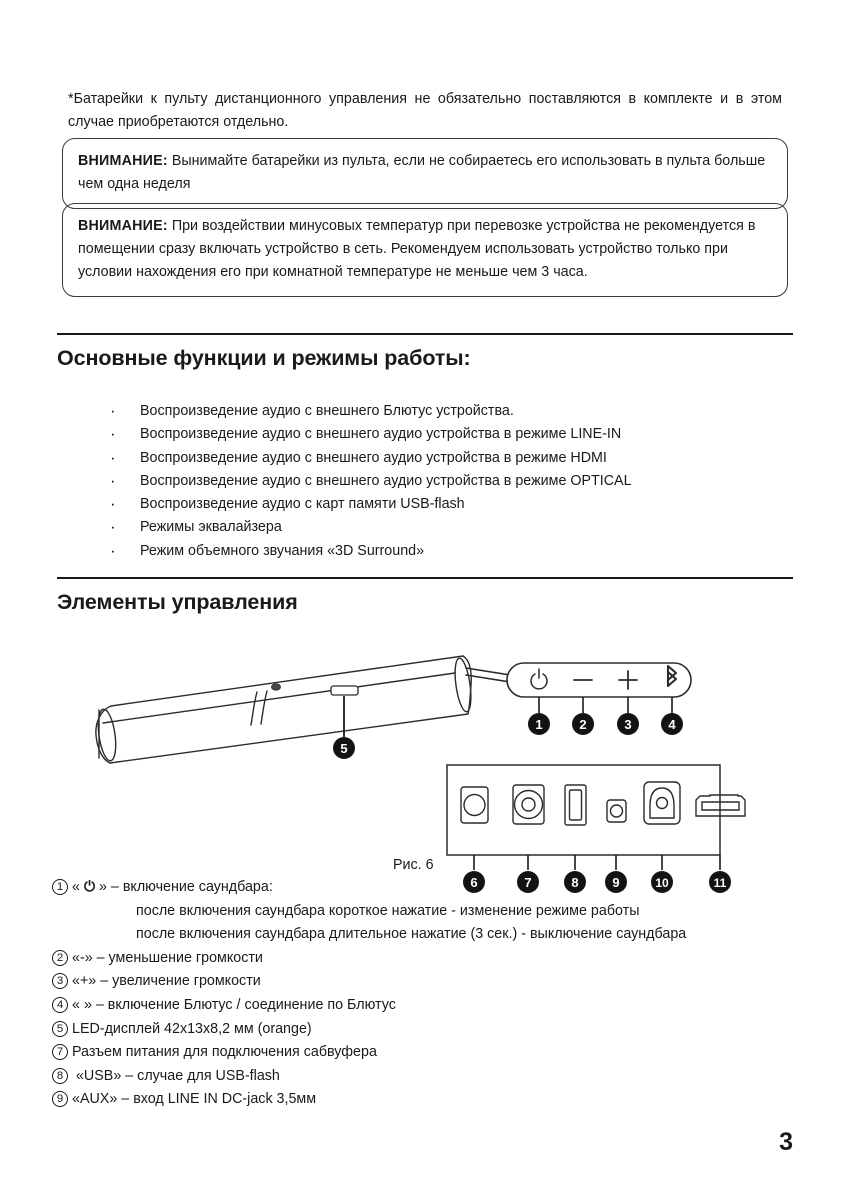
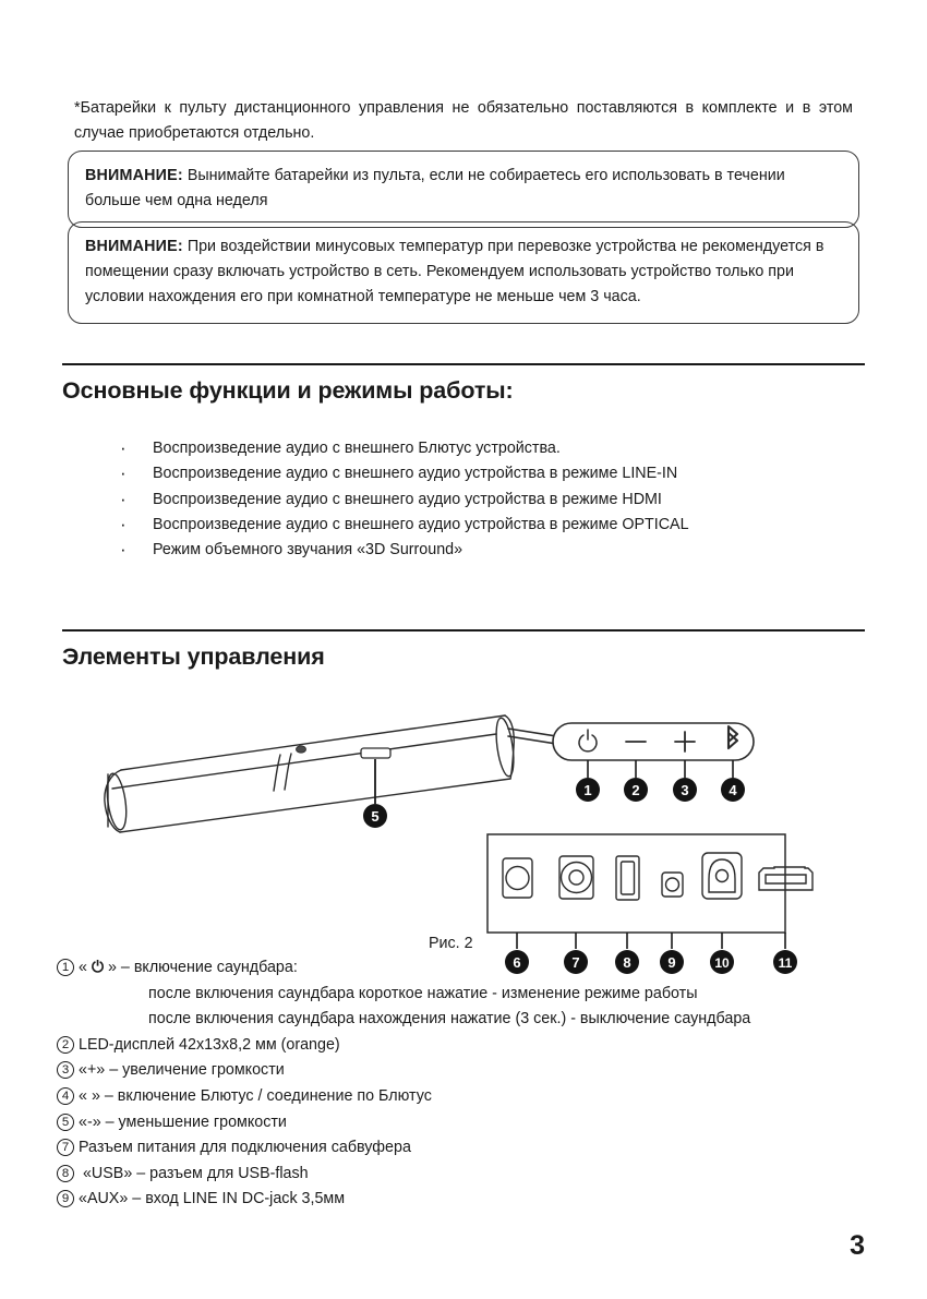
  *Батарейки к пульту дистанционного управления не обязательно поставляются в комплекте и в этом случае приобретаются отдельно.
- ВНИМАНИЕ: Вынимайте батарейки из пульта, если не собираетесь его использовать в пульта больше чем одна неделя
+ ВНИМАНИЕ: Вынимайте батарейки из пульта, если не собираетесь его использовать в течении больше чем одна неделя
  ВНИМАНИЕ: При воздействии минусовых температур при перевозке устройства не рекомендуется в помещении сразу включать устройство в сеть. Рекомендуем использовать устройство только при условии нахождения его при комнатной температуре не меньше чем 3 часа.
  Основные функции и режимы работы:
  Воспроизведение аудио с внешнего Блютус устройства.
  Воспроизведение аудио с внешнего аудио устройства в режиме LINE-IN
  Воспроизведение аудио с внешнего аудио устройства в режиме HDMI
  Воспроизведение аудио с внешнего аудио устройства в режиме OPTICAL
- Воспроизведение аудио с карт памяти USB-flash
- Режимы эквалайзера
  Режим объемного звучания «3D Surround»
  Элементы управления
  1
  2
  3
  4
  5
  6
  7
  8
  9
  10
  11
- Рис. 6
+ Рис. 2
  1 « ⏻ » – включение саундбара:
  после включения саундбара короткое нажатие - изменение режиме работы
- после включения саундбара длительное нажатие (3 сек.) - выключение саундбара
+ после включения саундбара нахождения нажатие (3 сек.) - выключение саундбара
- 2 «-» – уменьшение громкости
+ 2 LED-дисплей 42x13x8,2 мм (orange)
  3 «+» – увеличение громкости
  4 « » – включение Блютус / соединение по Блютус
- 5 LED-дисплей 42x13x8,2 мм (orange)
+ 5 «-» – уменьшение громкости
  7 Разъем питания для подключения сабвуфера
- 8 «USB» – случае для USB-flash
+ 8 «USB» – разъем для USB-flash
  9 «AUX» – вход LINE IN DC-jack 3,5мм
  3
